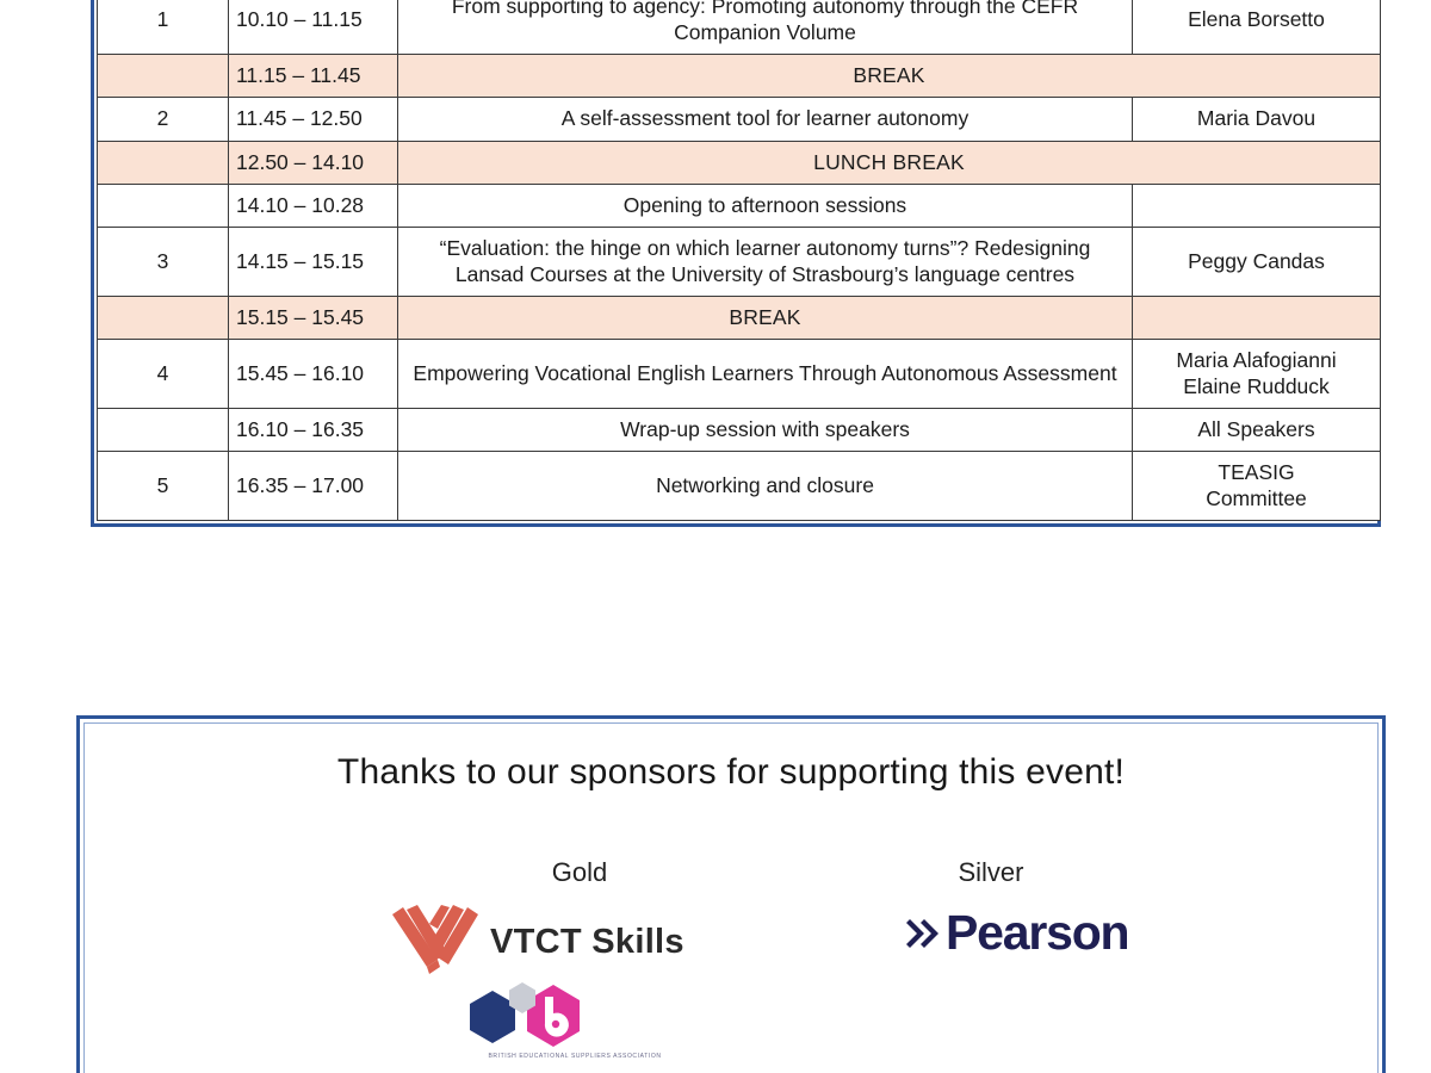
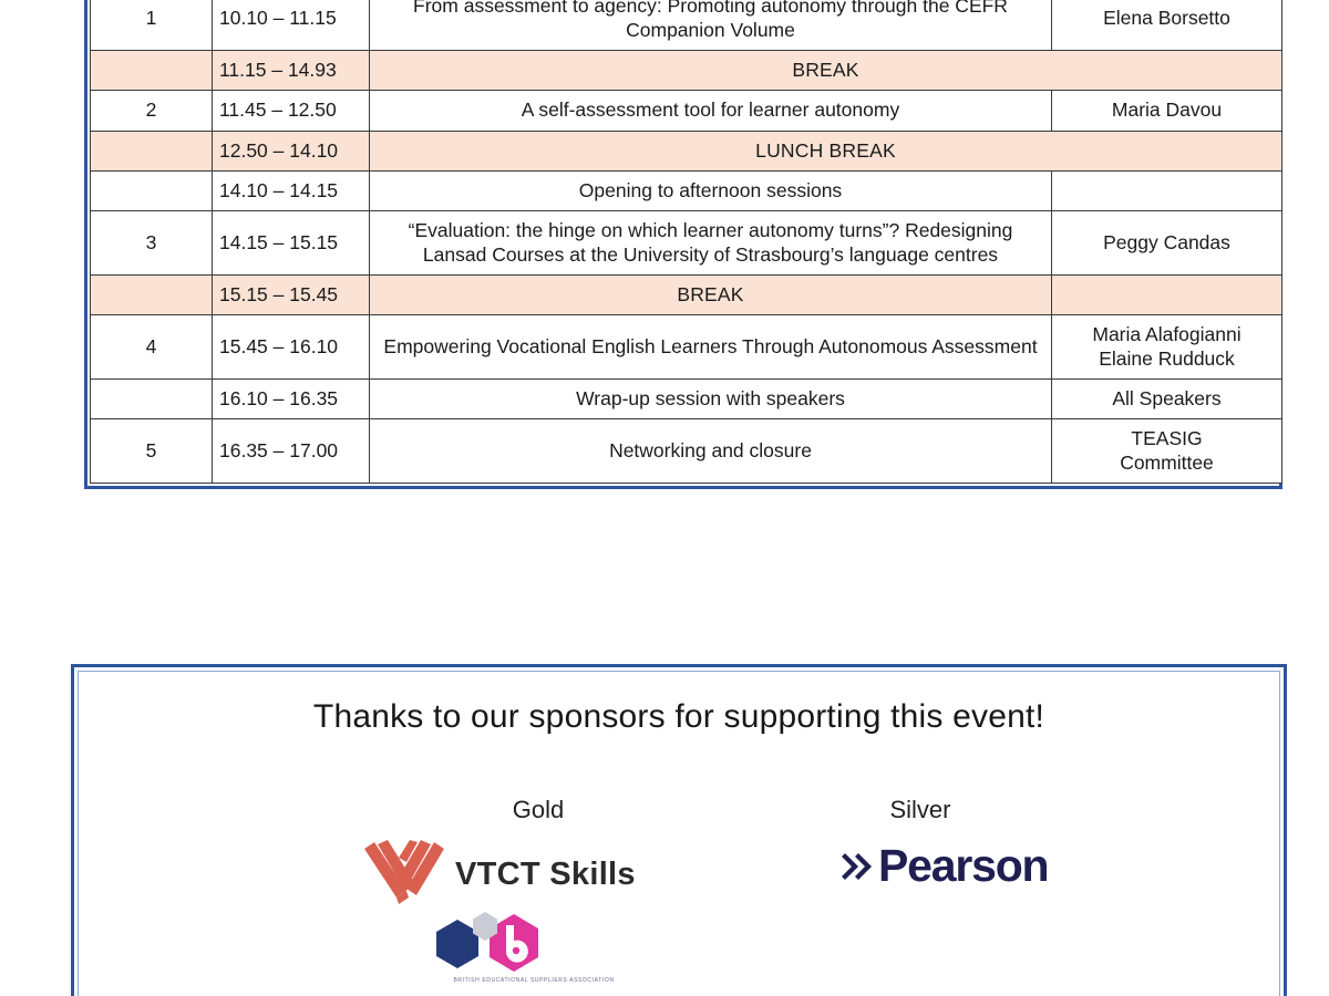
- 1	10.10 – 11.15	From supporting to agency: Promoting autonomy through the CEFR Companion Volume	Elena Borsetto
+ 1	10.10 – 11.15	From assessment to agency: Promoting autonomy through the CEFR Companion Volume	Elena Borsetto
- 	11.15 – 11.45	BREAK
+ 	11.15 – 14.93	BREAK
  2	11.45 – 12.50	A self-assessment tool for learner autonomy	Maria Davou
  	12.50 – 14.10	LUNCH BREAK
- 	14.10 – 10.28	Opening to afternoon sessions
+ 	14.10 – 14.15	Opening to afternoon sessions
  3	14.15 – 15.15	“Evaluation: the hinge on which learner autonomy turns”? Redesigning Lansad Courses at the University of Strasbourg’s language centres	Peggy Candas
  	15.15 – 15.45	BREAK
  4	15.45 – 16.10	Empowering Vocational English Learners Through Autonomous Assessment	Maria AlafogianniElaine Rudduck
  	16.10 – 16.35	Wrap-up session with speakers	All Speakers
  5	16.35 – 17.00	Networking and closure	TEASIGCommittee
  Thanks to our sponsors for supporting this event!
  Gold
  Silver
  VTCT Skills
  Pearson
